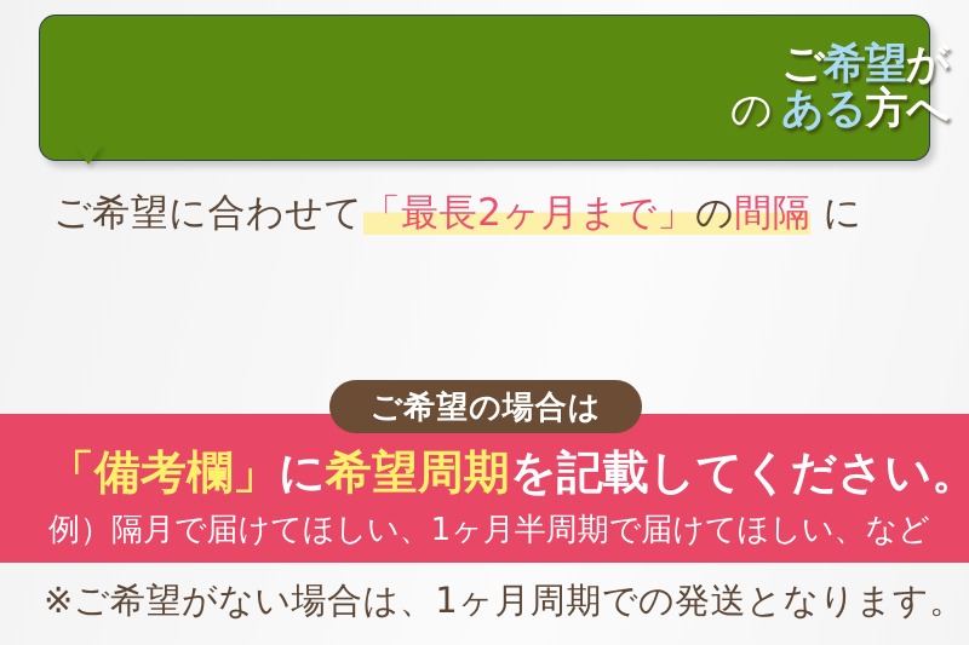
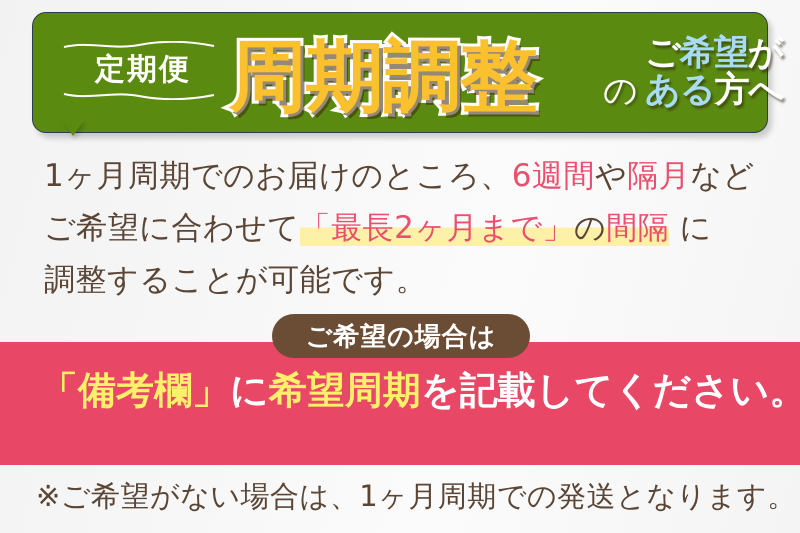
+ 定期便
+ 周期調整
  の
  ご希望が
  ある方へ
+ 1ヶ月周期でのお届けのところ、6週間や隔月など
  ご希望に合わせて「最長2ヶ月まで」の間隔 に
+ 調整することが可能です。
  ご希望の場合は
  「備考欄」に希望周期を記載してください。
- 例）隔月で届けてほしい、1ヶ月半周期で届けてほしい、など
  ※ご希望がない場合は、1ヶ月周期での発送となります。
